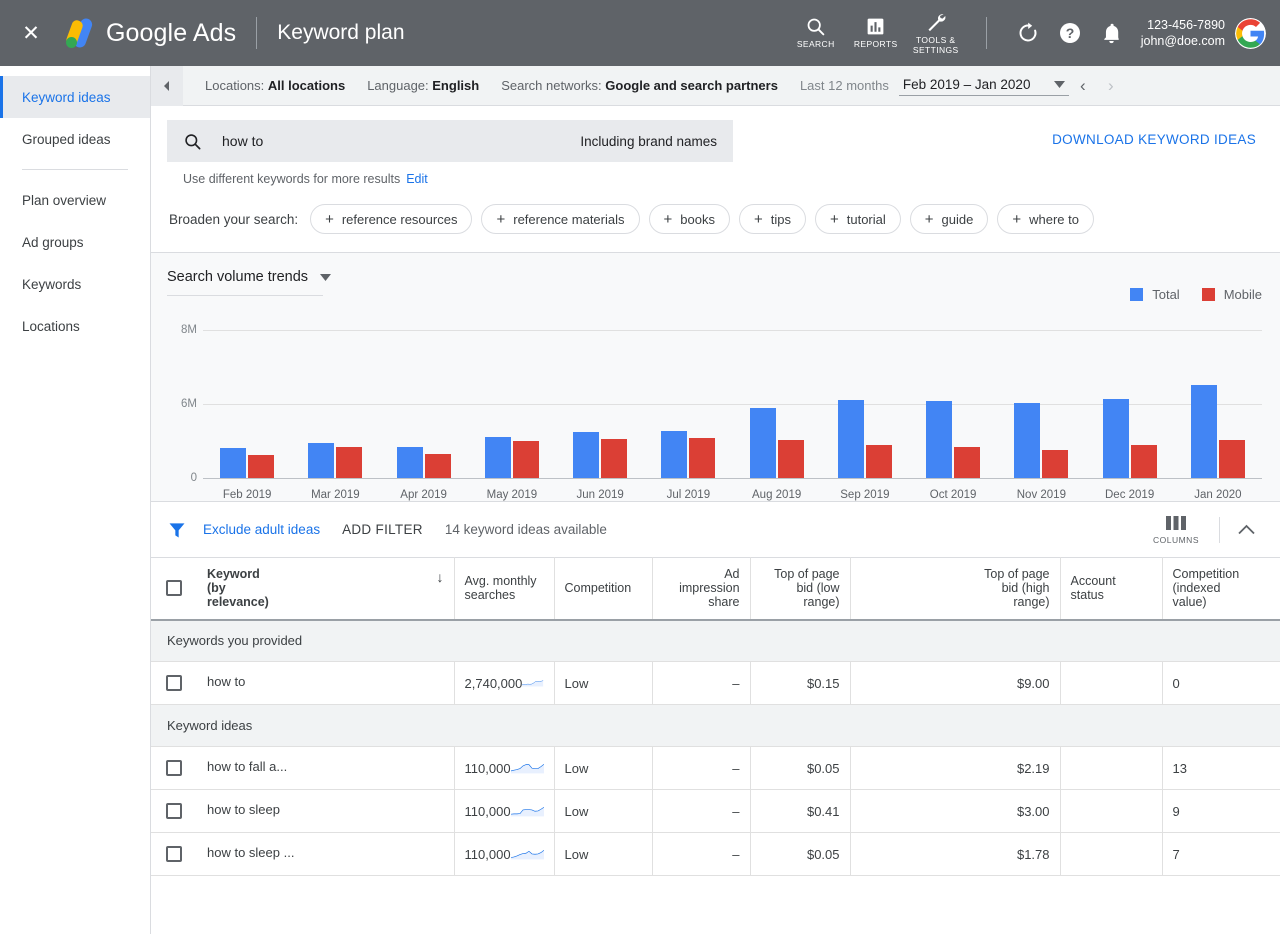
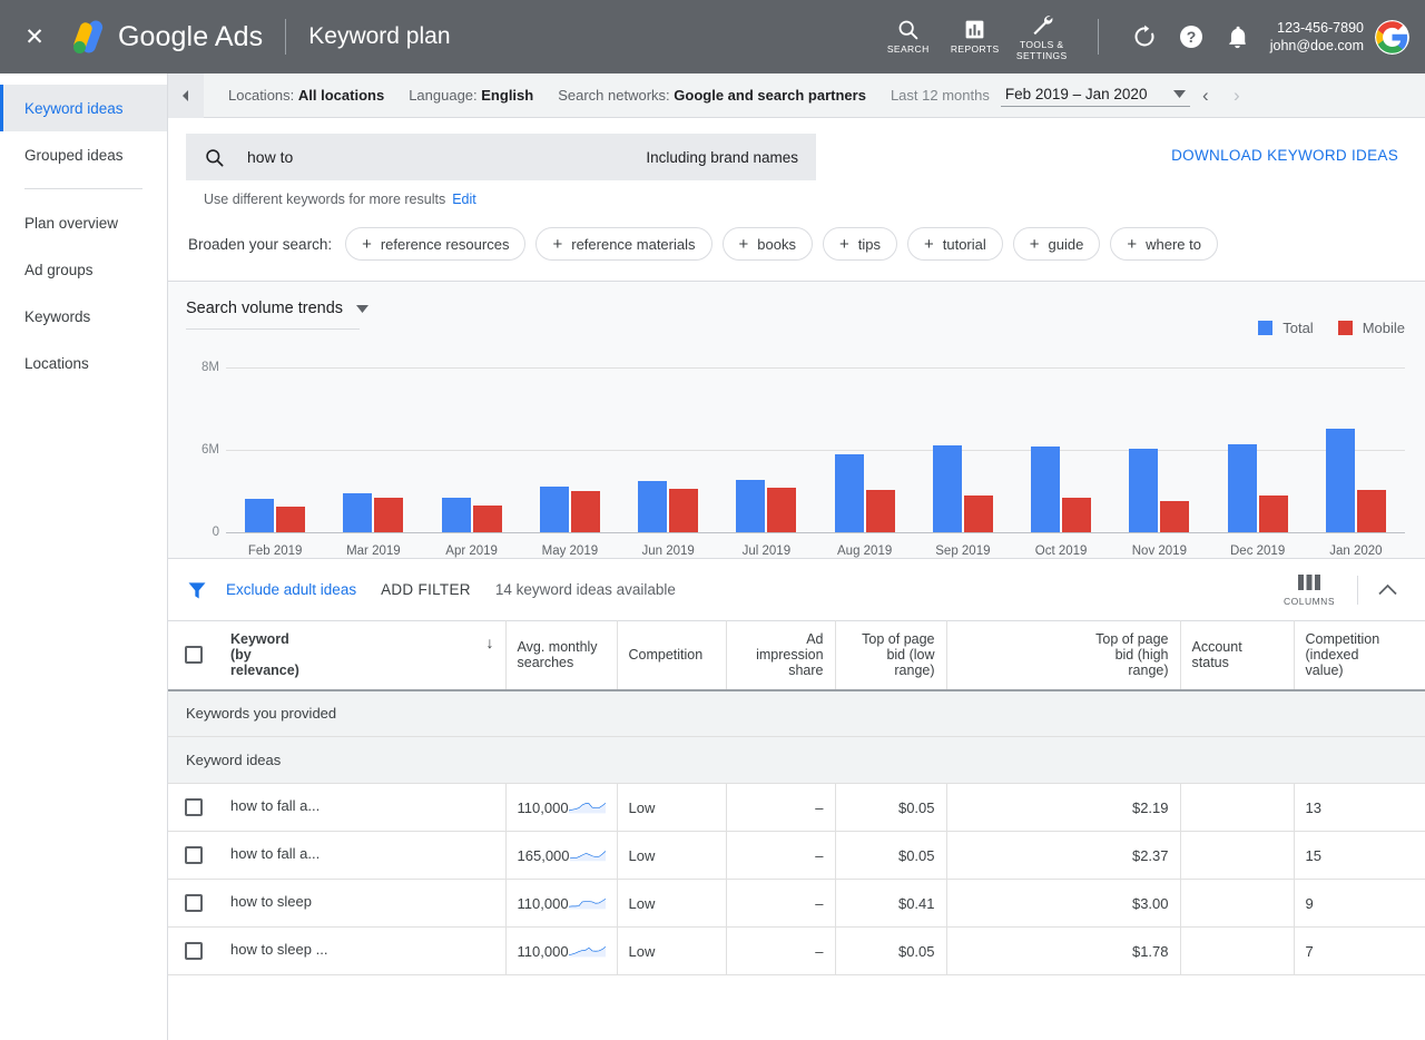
  ✕
  Google Ads
  Keyword plan
  SEARCH
  REPORTS
  TOOLS &
  SETTINGS
  ?
  123-456-7890
  john@doe.com
  Keyword ideas
  Grouped ideas
  Plan overview
  Ad groups
  Keywords
  Locations
  Locations: All locations
  Language: English
  Search networks: Google and search partners
  Last 12 months
  Feb 2019 – Jan 2020
  ‹
  ›
  how to
  Including brand names
  DOWNLOAD KEYWORD IDEAS
  Use different keywords for more results Edit
  Broaden your search:
  +
  reference resources
  +
  reference materials
  +
  books
  +
  tips
  +
  tutorial
  +
  guide
  +
  where to
  Search volume trends
  Total
  Mobile
  8M
  6M
  0
  Feb 2019
  Mar 2019
  Apr 2019
  May 2019
  Jun 2019
  Jul 2019
  Aug 2019
  Sep 2019
  Oct 2019
  Nov 2019
  Dec 2019
  Jan 2020
  Exclude adult ideas
  ADD FILTER
  14 keyword ideas available
  COLUMNS
  	↓ Keyword (by relevance)	Avg. monthly searches	Competition	Ad impression share	Top of page bid (low range)	Top of page bid (high range)	Account status	Competition (indexed value)
  Keywords you provided
- 	how to	2,740,000	Low	–	$0.15	$9.00		0
  Keyword ideas
  	how to fall a...	110,000	Low	–	$0.05	$2.19		13
+ 	how to fall a...	165,000	Low	–	$0.05	$2.37		15
  	how to sleep	110,000	Low	–	$0.41	$3.00		9
  	how to sleep ...	110,000	Low	–	$0.05	$1.78		7
